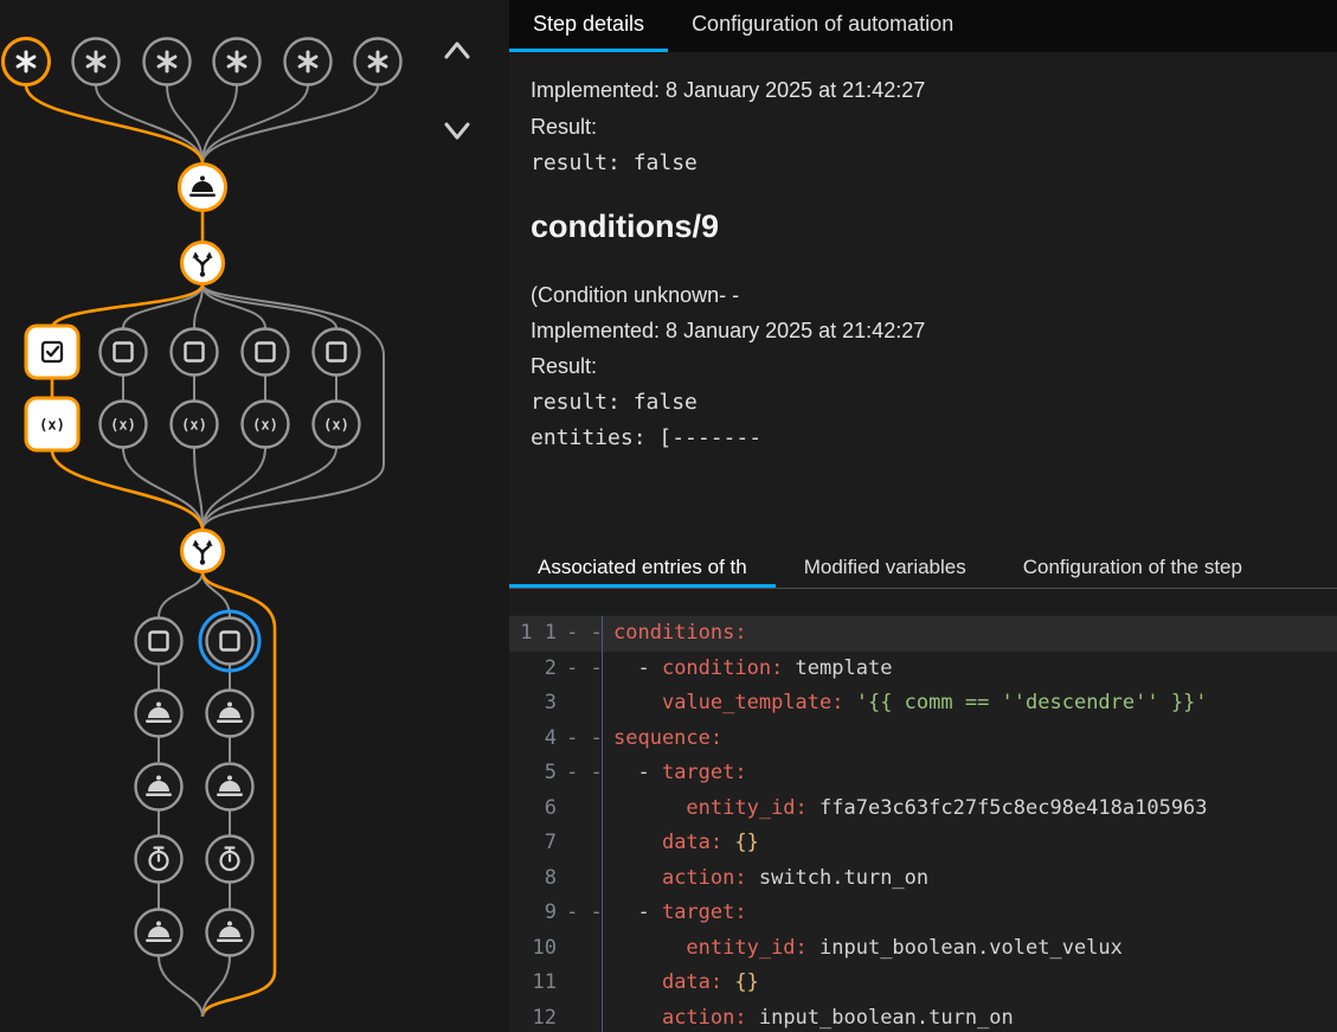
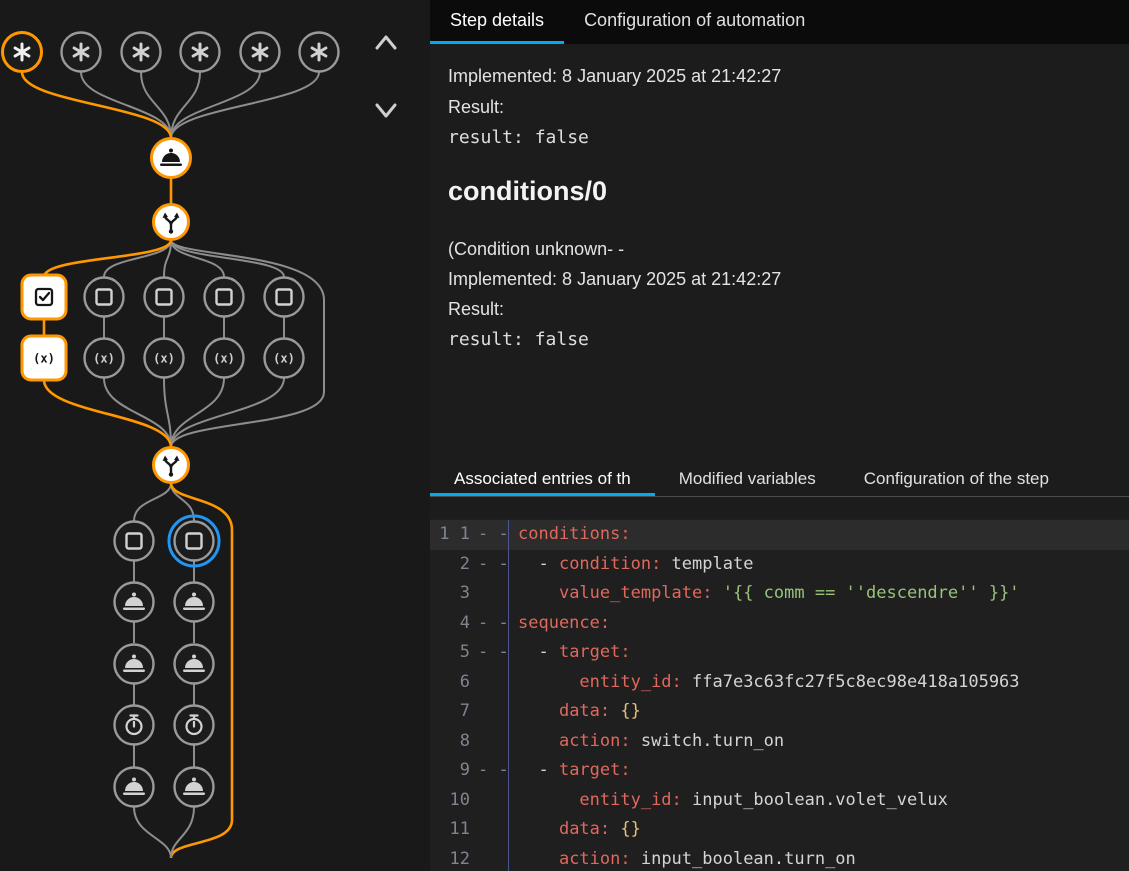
  (x)
  (x)
  (x)
  (x)
  (x)
  Step details
  Configuration of automation
  Implemented: 8 January 2025 at 21:42:27
  Result:
  result: false
- conditions/9
+ conditions/0
  (Condition unknown- -
  Implemented: 8 January 2025 at 21:42:27
  Result:
  result: false
- entities: [-------
  Associated entries of th
  Modified variables
  Configuration of the step
  1 1
  - -
  conditions:
  2
  - -
  - condition: template
  3
  value_template: '{{ comm == ''descendre'' }}'
  4
  - -
  sequence:
  5
  - -
  - target:
  6
  entity_id: ffa7e3c63fc27f5c8ec98e418a105963
  7
  data: {}
  8
  action: switch.turn_on
  9
  - -
  - target:
  10
  entity_id: input_boolean.volet_velux
  11
  data: {}
  12
  action: input_boolean.turn_on
